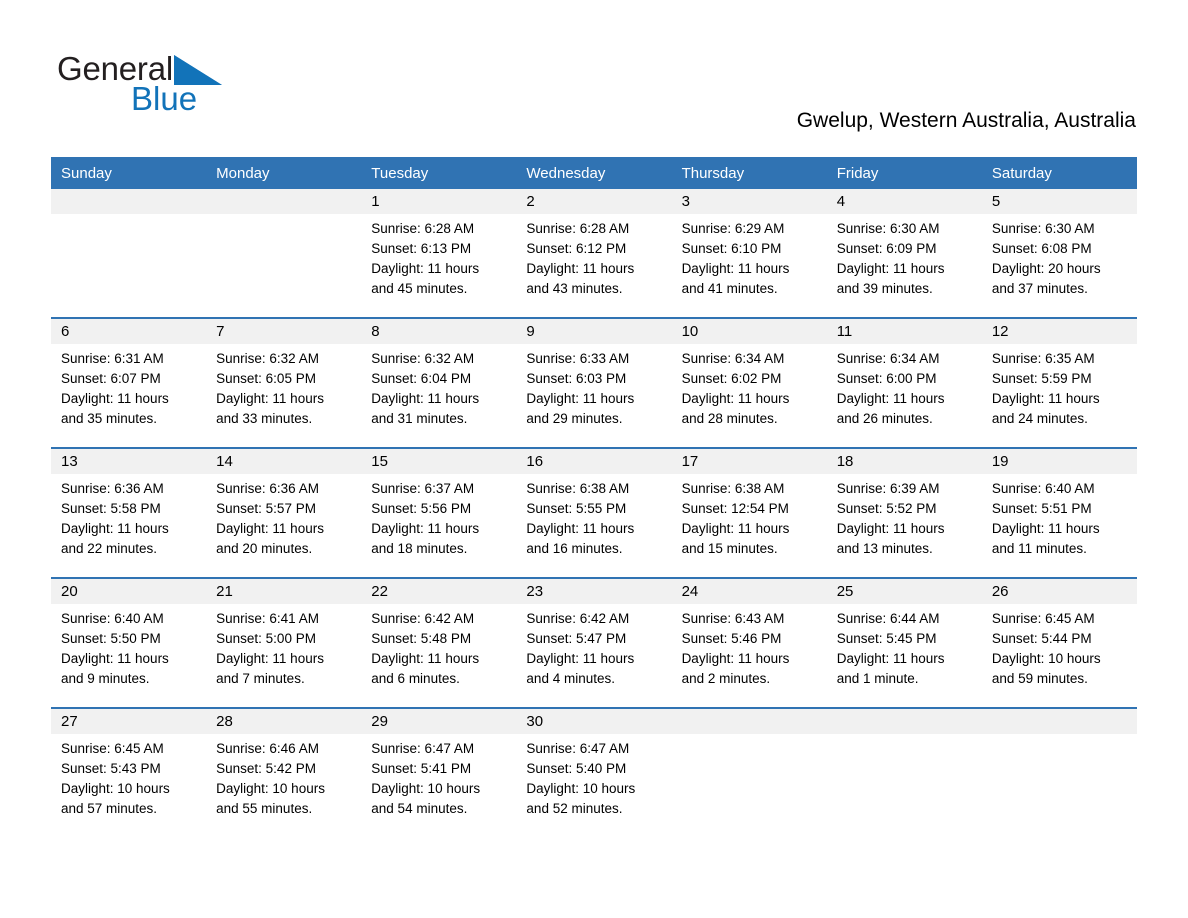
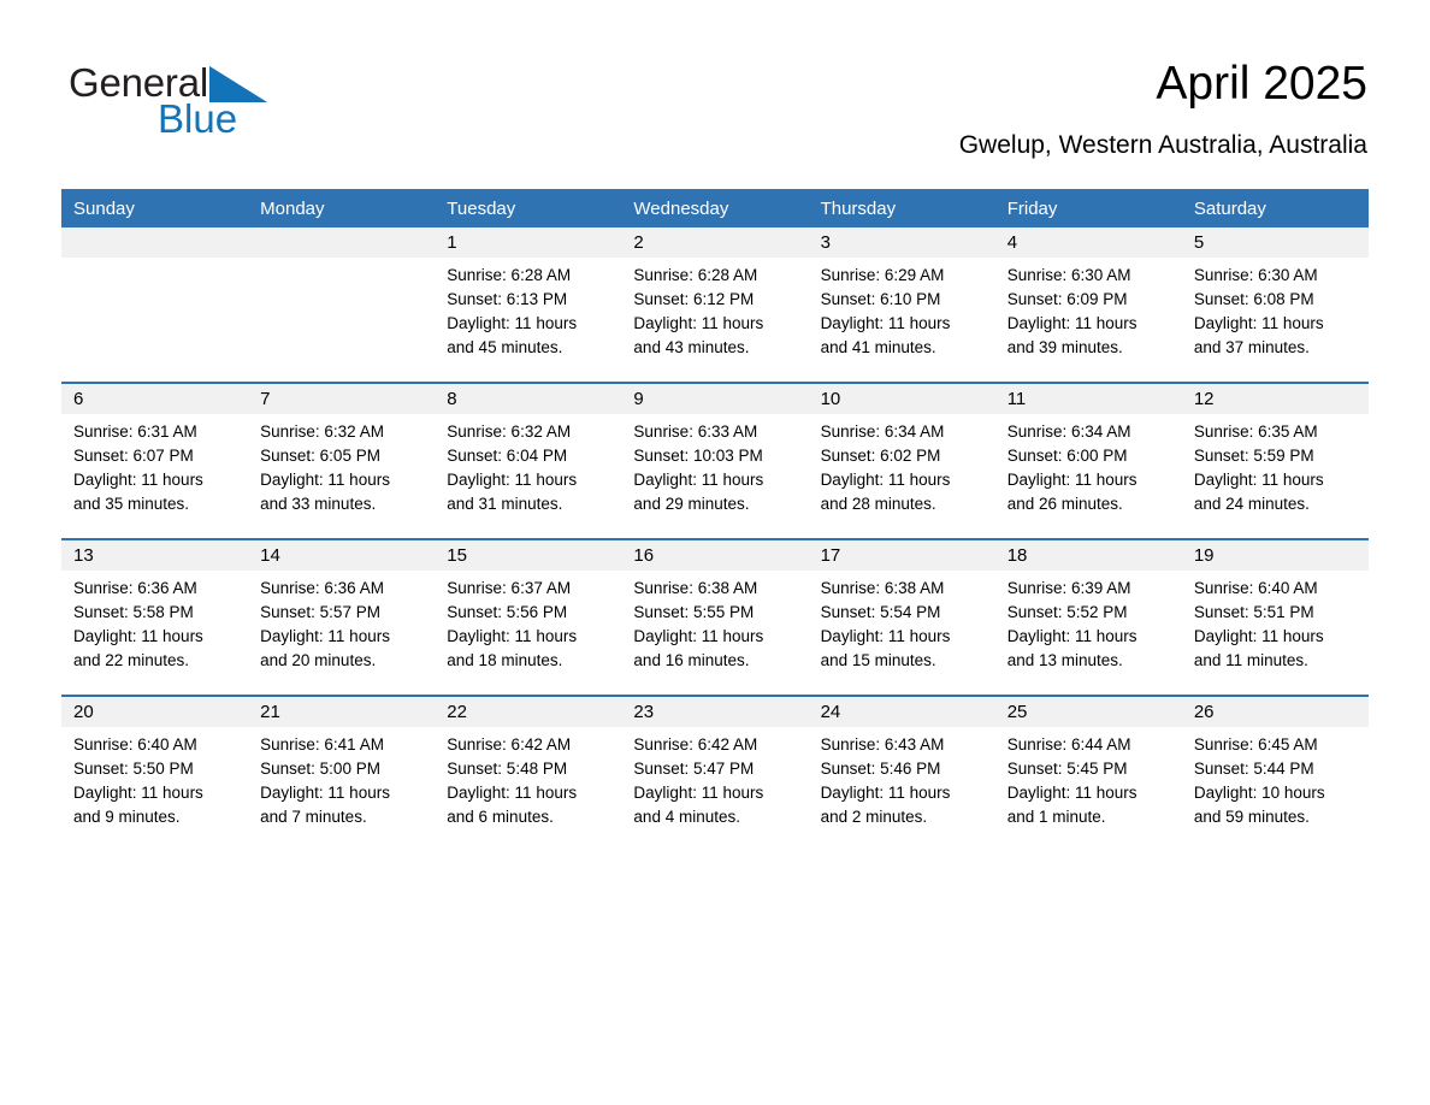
  General
  Blue
+ April 2025
  Gwelup, Western Australia, Australia
  Sunday	Monday	Tuesday	Wednesday	Thursday	Friday	Saturday
- 		1Sunrise: 6:28 AMSunset: 6:13 PMDaylight: 11 hours and 45 minutes.	2Sunrise: 6:28 AMSunset: 6:12 PMDaylight: 11 hours and 43 minutes.	3Sunrise: 6:29 AMSunset: 6:10 PMDaylight: 11 hours and 41 minutes.	4Sunrise: 6:30 AMSunset: 6:09 PMDaylight: 11 hours and 39 minutes.	5Sunrise: 6:30 AMSunset: 6:08 PMDaylight: 20 hours and 37 minutes.
+ 		1Sunrise: 6:28 AMSunset: 6:13 PMDaylight: 11 hours and 45 minutes.	2Sunrise: 6:28 AMSunset: 6:12 PMDaylight: 11 hours and 43 minutes.	3Sunrise: 6:29 AMSunset: 6:10 PMDaylight: 11 hours and 41 minutes.	4Sunrise: 6:30 AMSunset: 6:09 PMDaylight: 11 hours and 39 minutes.	5Sunrise: 6:30 AMSunset: 6:08 PMDaylight: 11 hours and 37 minutes.
- 6Sunrise: 6:31 AMSunset: 6:07 PMDaylight: 11 hours and 35 minutes.	7Sunrise: 6:32 AMSunset: 6:05 PMDaylight: 11 hours and 33 minutes.	8Sunrise: 6:32 AMSunset: 6:04 PMDaylight: 11 hours and 31 minutes.	9Sunrise: 6:33 AMSunset: 6:03 PMDaylight: 11 hours and 29 minutes.	10Sunrise: 6:34 AMSunset: 6:02 PMDaylight: 11 hours and 28 minutes.	11Sunrise: 6:34 AMSunset: 6:00 PMDaylight: 11 hours and 26 minutes.	12Sunrise: 6:35 AMSunset: 5:59 PMDaylight: 11 hours and 24 minutes.
+ 6Sunrise: 6:31 AMSunset: 6:07 PMDaylight: 11 hours and 35 minutes.	7Sunrise: 6:32 AMSunset: 6:05 PMDaylight: 11 hours and 33 minutes.	8Sunrise: 6:32 AMSunset: 6:04 PMDaylight: 11 hours and 31 minutes.	9Sunrise: 6:33 AMSunset: 10:03 PMDaylight: 11 hours and 29 minutes.	10Sunrise: 6:34 AMSunset: 6:02 PMDaylight: 11 hours and 28 minutes.	11Sunrise: 6:34 AMSunset: 6:00 PMDaylight: 11 hours and 26 minutes.	12Sunrise: 6:35 AMSunset: 5:59 PMDaylight: 11 hours and 24 minutes.
- 13Sunrise: 6:36 AMSunset: 5:58 PMDaylight: 11 hours and 22 minutes.	14Sunrise: 6:36 AMSunset: 5:57 PMDaylight: 11 hours and 20 minutes.	15Sunrise: 6:37 AMSunset: 5:56 PMDaylight: 11 hours and 18 minutes.	16Sunrise: 6:38 AMSunset: 5:55 PMDaylight: 11 hours and 16 minutes.	17Sunrise: 6:38 AMSunset: 12:54 PMDaylight: 11 hours and 15 minutes.	18Sunrise: 6:39 AMSunset: 5:52 PMDaylight: 11 hours and 13 minutes.	19Sunrise: 6:40 AMSunset: 5:51 PMDaylight: 11 hours and 11 minutes.
+ 13Sunrise: 6:36 AMSunset: 5:58 PMDaylight: 11 hours and 22 minutes.	14Sunrise: 6:36 AMSunset: 5:57 PMDaylight: 11 hours and 20 minutes.	15Sunrise: 6:37 AMSunset: 5:56 PMDaylight: 11 hours and 18 minutes.	16Sunrise: 6:38 AMSunset: 5:55 PMDaylight: 11 hours and 16 minutes.	17Sunrise: 6:38 AMSunset: 5:54 PMDaylight: 11 hours and 15 minutes.	18Sunrise: 6:39 AMSunset: 5:52 PMDaylight: 11 hours and 13 minutes.	19Sunrise: 6:40 AMSunset: 5:51 PMDaylight: 11 hours and 11 minutes.
  20Sunrise: 6:40 AMSunset: 5:50 PMDaylight: 11 hours and 9 minutes.	21Sunrise: 6:41 AMSunset: 5:00 PMDaylight: 11 hours and 7 minutes.	22Sunrise: 6:42 AMSunset: 5:48 PMDaylight: 11 hours and 6 minutes.	23Sunrise: 6:42 AMSunset: 5:47 PMDaylight: 11 hours and 4 minutes.	24Sunrise: 6:43 AMSunset: 5:46 PMDaylight: 11 hours and 2 minutes.	25Sunrise: 6:44 AMSunset: 5:45 PMDaylight: 11 hours and 1 minute.	26Sunrise: 6:45 AMSunset: 5:44 PMDaylight: 10 hours and 59 minutes.
- 27Sunrise: 6:45 AMSunset: 5:43 PMDaylight: 10 hours and 57 minutes.	28Sunrise: 6:46 AMSunset: 5:42 PMDaylight: 10 hours and 55 minutes.	29Sunrise: 6:47 AMSunset: 5:41 PMDaylight: 10 hours and 54 minutes.	30Sunrise: 6:47 AMSunset: 5:40 PMDaylight: 10 hours and 52 minutes.
